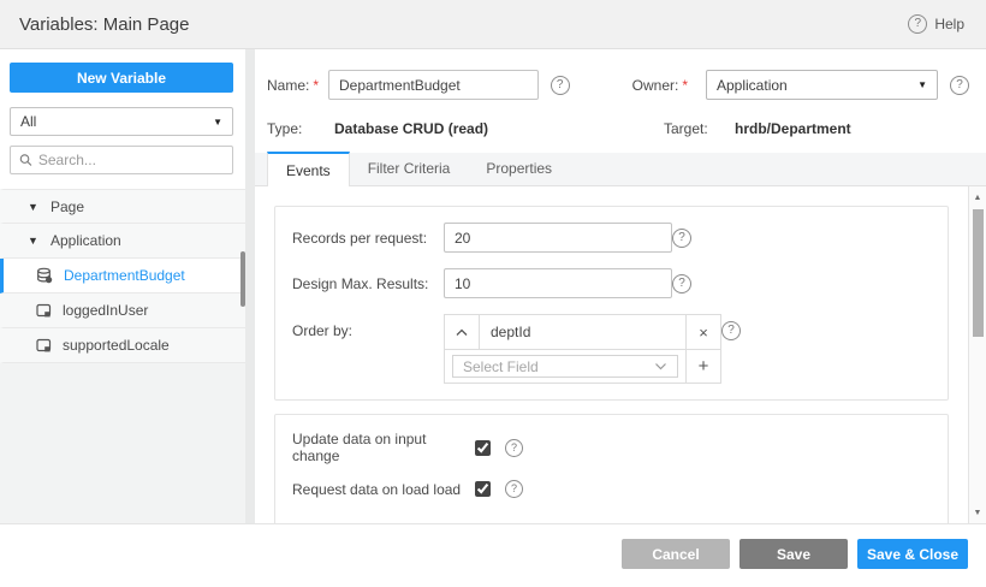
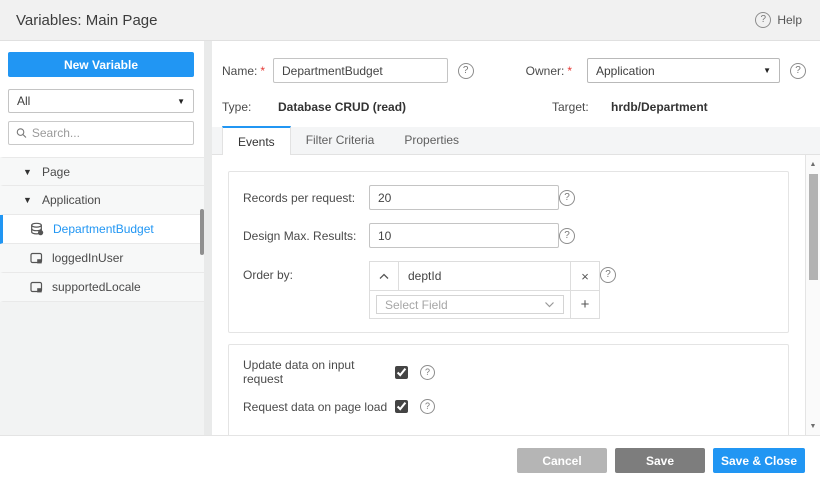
  Variables: Main Page
  ?
  Help
  New Variable
  All
  ▼
  Search...
  ▼
  Page
  ▼
  Application
  DepartmentBudget
  loggedInUser
  supportedLocale
  Name: *
  DepartmentBudget
  ?
  Owner: *
  Application
  ▼
  ?
  Type:
  Database CRUD (read)
  Target:
  hrdb/Department
  Events
  Filter Criteria
  Properties
  Records per request:
  20
  ?
  Design Max. Results:
  10
  ?
  Order by:
  deptId
  ×
  Select Field
  +
  ?
- Update data on input change
+ Update data on input request
  ?
- Request data on load load
+ Request data on page load
  ?
  Cancel
  Save
  Save & Close
